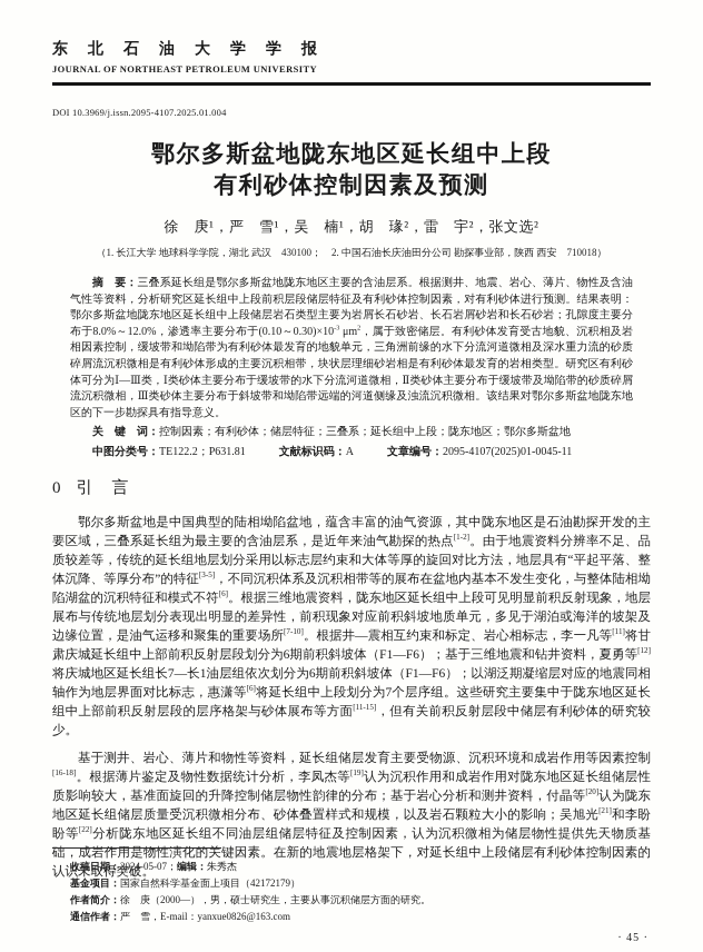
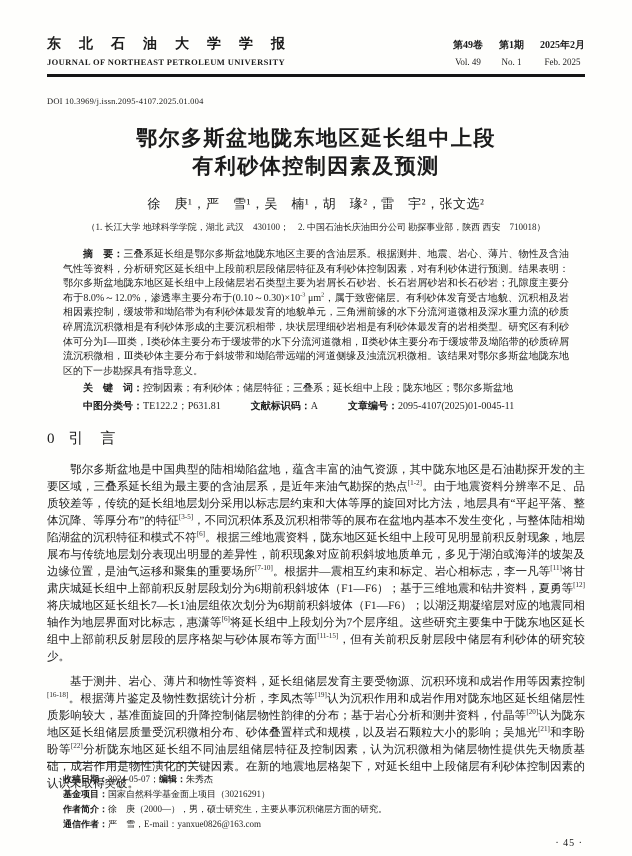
  东北石油大学学报
  JOURNAL OF NORTHEAST PETROLEUM UNIVERSITY
+ 第49卷
+ Vol. 49
+ 第1期
+ No. 1
+ 2025年2月
+ Feb. 2025
  DOI 10.3969/j.issn.2095-4107.2025.01.004
  鄂尔多斯盆地陇东地区延长组中上段
  有利砂体控制因素及预测
  徐 庚¹，严 雪¹，吴 楠¹，胡 瑑²，雷 宇²，张文选²
  （1. 长江大学 地球科学学院，湖北 武汉 430100； 2. 中国石油长庆油田分公司 勘探事业部，陕西 西安 710018）
  摘 要：三叠系延长组是鄂尔多斯盆地陇东地区主要的含油层系。根据测井、地震、岩心、薄片、物性及含油气性等资料，分析研究区延长组中上段前积层段储层特征及有利砂体控制因素，对有利砂体进行预测。结果表明：鄂尔多斯盆地陇东地区延长组中上段储层岩石类型主要为岩屑长石砂岩、长石岩屑砂岩和长石砂岩；孔隙度主要分布于8.0%～12.0%，渗透率主要分布于(0.10～0.30)×10 μm ，属于致密储层。有利砂体发育受古地貌、沉积相及岩相因素控制，缓坡带和坳陷带为有利砂体最发育的地貌单元，三角洲前缘的水下分流河道微相及深水重力流的砂质碎屑流沉积微相是有利砂体形成的主要沉积相带，块状层理细砂岩相是有利砂体最发育的岩相类型。研究区有利砂体可分为Ⅰ—Ⅲ类，Ⅰ类砂体主要分布于缓坡带的水下分流河道微相，Ⅱ类砂体主要分布于缓坡带及坳陷带的砂质碎屑流沉积微相，Ⅲ类砂体主要分布于斜坡带和坳陷带远端的河道侧缘及浊流沉积微相。该结果对鄂尔多斯盆地陇东地区的下一步勘探具有指导意义。
  关 键 词：控制因素；有利砂体；储层特征；三叠系；延长组中上段；陇东地区；鄂尔多斯盆地
  中图分类号：TE122.2；P631.81 文献标识码：A 文章编号：2095-4107(2025)01-0045-11
  0 引 言
  鄂尔多斯盆地是中国典型的陆相坳陷盆地，蕴含丰富的油气资源，其中陇东地区是石油勘探开发的主要区域，三叠系延长组为最主要的含油层系，是近年来油气勘探的热点[1-2]。由于地震资料分辨率不足、品质较差等，传统的延长组地层划分采用以标志层约束和大体等厚的旋回对比方法，地层具有“平起平落、整体沉降、等厚分布”的特征[3-5]，不同沉积体系及沉积相带等的展布在盆地内基本不发生变化，与整体陆相坳陷湖盆的沉积特征和模式不符[6]。根据三维地震资料，陇东地区延长组中上段可见明显前积反射现象，地层展布与传统地层划分表现出明显的差异性，前积现象对应前积斜坡地质单元，多见于湖泊或海洋的坡架及边缘位置，是油气运移和聚集的重要场所[7-10]。根据井—震相互约束和标定、岩心相标志，李一凡等[11]将甘肃庆城延长组中上部前积反射层段划分为6期前积斜坡体（F1—F6）；基于三维地震和钻井资料，夏勇等[12]将庆城地区延长组长7—长1油层组依次划分为6期前积斜坡体（F1—F6）；以湖泛期凝缩层对应的地震同相轴作为地层界面对比标志，惠潇等[6]将延长组中上段划分为7个层序组。这些研究主要集中于陇东地区延长组中上部前积反射层段的层序格架与砂体展布等方面[11-15]，但有关前积反射层段中储层有利砂体的研究较少。
  基于测井、岩心、薄片和物性等资料，延长组储层发育主要受物源、沉积环境和成岩作用等因素控制[16-18]。根据薄片鉴定及物性数据统计分析，李凤杰等[19]认为沉积作用和成岩作用对陇东地区延长组储层性质影响较大，基准面旋回的升降控制储层物性韵律的分布；基于岩心分析和测井资料，付晶等[20]认为陇东地区延长组储层质量受沉积微相分布、砂体叠置样式和规模，以及岩石颗粒大小的影响；吴旭光[21]和李盼盼等[22]分析陇东地区延长组不同油层组储层特征及控制因素，认为沉积微相为储层物性提供先天物质基础，成岩作用是物性演化的关键因素。在新的地震地层格架下，对延长组中上段储层有利砂体控制因素的认识未取得突破。
  收稿日期：2024-05-07；编辑：朱秀杰
- 基金项目：国家自然科学基金面上项目（42172179）
+ 基金项目：国家自然科学基金面上项目（30216291）
  作者简介：徐 庚（2000—），男，硕士研究生，主要从事沉积储层方面的研究。
  通信作者：严 雪，E-mail：yanxue0826@163.com
  · 45 ·
